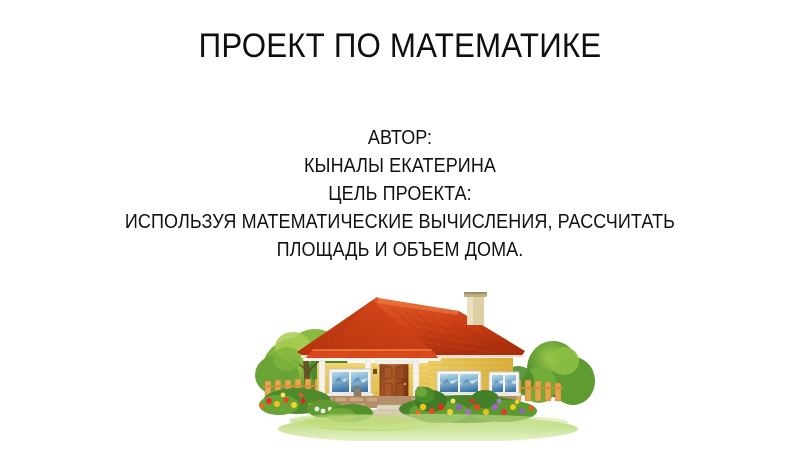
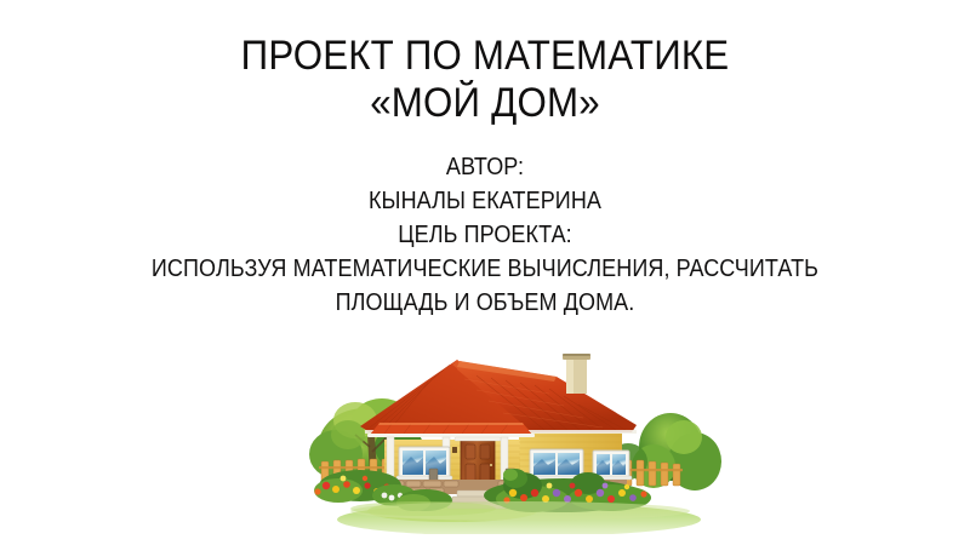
  ПРОЕКТ ПО МАТЕМАТИКЕ
+ «МОЙ ДОМ»
  АВТОР:
  КЫНАЛЫ ЕКАТЕРИНА
  ЦЕЛЬ ПРОЕКТА:
  ИСПОЛЬЗУЯ МАТЕМАТИЧЕСКИЕ ВЫЧИСЛЕНИЯ, РАССЧИТАТЬ
  ПЛОЩАДЬ И ОБЪЕМ ДОМА.
